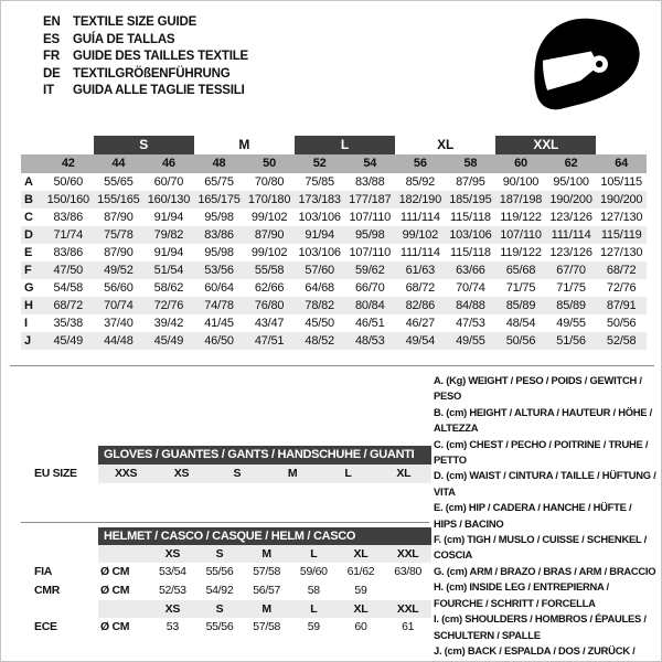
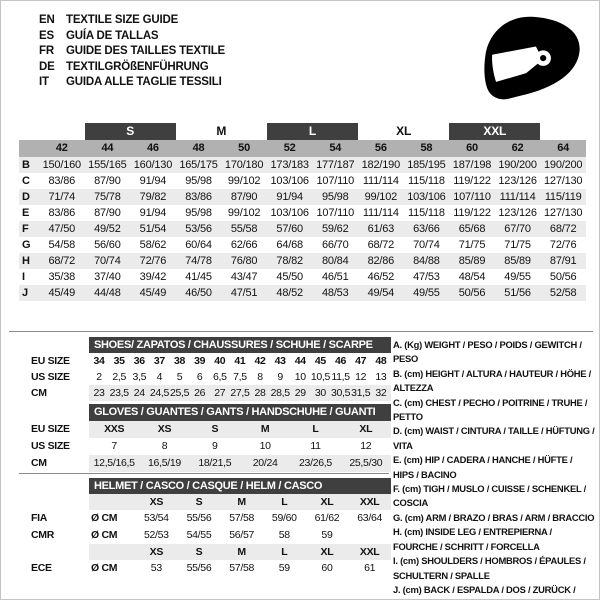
  EN
  TEXTILE SIZE GUIDE
  ES
  GUÍA DE TALLAS
  FR
  GUIDE DES TAILLES TEXTILE
  DE
  TEXTILGRÖßENFÜHRUNG
  IT
  GUIDA ALLE TAGLIE TESSILI
  		S	M	L	XL	XXL
  	42	44	46	48	50	52	54	56	58	60	62	64
- A	50/60	55/65	60/70	65/75	70/80	75/85	83/88	85/92	87/95	90/100	95/100	105/115
  B	150/160	155/165	160/130	165/175	170/180	173/183	177/187	182/190	185/195	187/198	190/200	190/200
  C	83/86	87/90	91/94	95/98	99/102	103/106	107/110	111/114	115/118	119/122	123/126	127/130
  D	71/74	75/78	79/82	83/86	87/90	91/94	95/98	99/102	103/106	107/110	111/114	115/119
  E	83/86	87/90	91/94	95/98	99/102	103/106	107/110	111/114	115/118	119/122	123/126	127/130
  F	47/50	49/52	51/54	53/56	55/58	57/60	59/62	61/63	63/66	65/68	67/70	68/72
  G	54/58	56/60	58/62	60/64	62/66	64/68	66/70	68/72	70/74	71/75	71/75	72/76
  H	68/72	70/74	72/76	74/78	76/80	78/82	80/84	82/86	84/88	85/89	85/89	87/91
- I	35/38	37/40	39/42	41/45	43/47	45/50	46/51	46/27	47/53	48/54	49/55	50/56
+ I	35/38	37/40	39/42	41/45	43/47	45/50	46/51	46/52	47/53	48/54	49/55	50/56
  J	45/49	44/48	45/49	46/50	47/51	48/52	48/53	49/54	49/55	50/56	51/56	52/58
+ 	SHOES/ ZAPATOS / CHAUSSURES / SCHUHE / SCARPE
+ EU SIZE	34	35	36	37	38	39	40	41	42	43	44	45	46	47	48
+ US SIZE	2	2,5	3,5	4	5	6	6,5	7,5	8	9	10	10,5	11,5	12	13
+ CM	23	23,5	24	24,5	25,5	26	27	27,5	28	28,5	29	30	30,5	31,5	32
  	GLOVES / GUANTES / GANTS / HANDSCHUHE / GUANTI
  EU SIZE	XXS	XS	S	M	L	XL
+ US SIZE	7	8	9	10	11	12
+ CM	12,5/16,5	16,5/19	18/21,5	20/24	23/26,5	25,5/30
  	HELMET / CASCO / CASQUE / HELM / CASCO
  		XS	S	M	L	XL	XXL
- FIA	Ø CM	53/54	55/56	57/58	59/60	61/62	63/80
+ FIA	Ø CM	53/54	55/56	57/58	59/60	61/62	63/64
- CMR	Ø CM	52/53	54/92	56/57	58	59
+ CMR	Ø CM	52/53	54/55	56/57	58	59
  		XS	S	M	L	XL	XXL
  ECE	Ø CM	53	55/56	57/58	59	60	61
  A. (Kg) WEIGHT / PESO / POIDS / GEWITCH / PESO
  B. (cm) HEIGHT / ALTURA / HAUTEUR / HÖHE / ALTEZZA
  C. (cm) CHEST / PECHO / POITRINE / TRUHE / PETTO
  D. (cm) WAIST / CINTURA / TAILLE / HÜFTUNG / VITA
  E. (cm) HIP / CADERA / HANCHE / HÜFTE / HIPS / BACINO
  F. (cm) TIGH / MUSLO / CUISSE / SCHENKEL / COSCIA
  G. (cm) ARM / BRAZO / BRAS / ARM / BRACCIO
  H. (cm) INSIDE LEG / ENTREPIERNA / FOURCHE / SCHRITT / FORCELLA
  I. (cm) SHOULDERS / HOMBROS / ÉPAULES / SCHULTERN / SPALLE
  J. (cm) BACK / ESPALDA / DOS / ZURÜCK /
